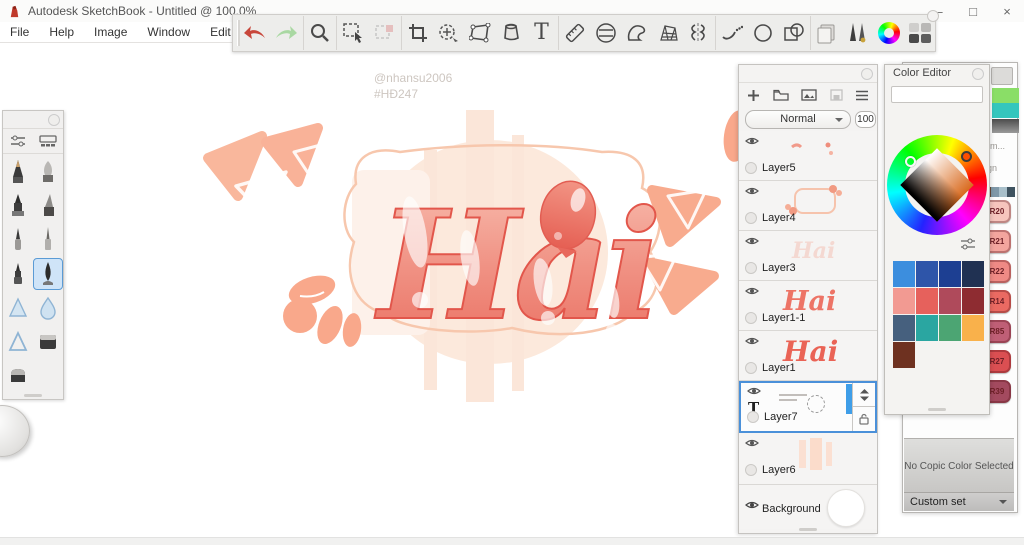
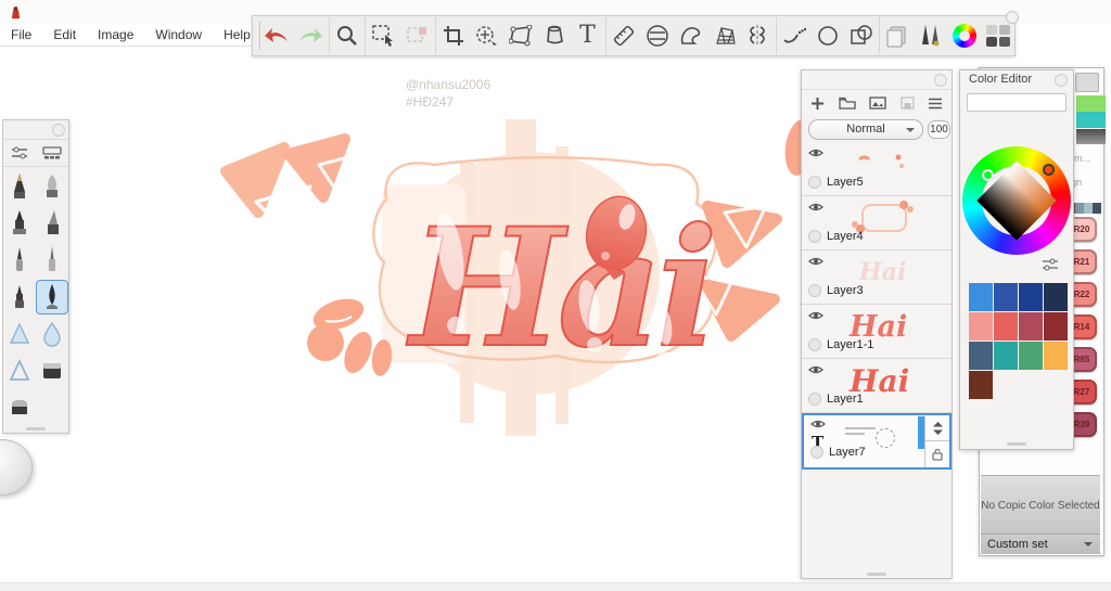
- Autodesk SketchBook - Untitled @ 100.0%
- –
- □
- ×
  File
- Help
+ Edit
  Image
  Window
- Edit
+ Help
  @nhansu2006
  #HĐ247
  Hai
  T
  Normal
  100
  Layer5
  Layer4
  Hai
  Layer3
  Hai
  Layer1-1
  Hai
  Layer1
  T
  Layer7
- Layer6
- Background
  m...
  R20
  R21
  R22
  R14
  R85
  R27
  R39
  No Copic Color Selected
  Custom set
  Color Editor
